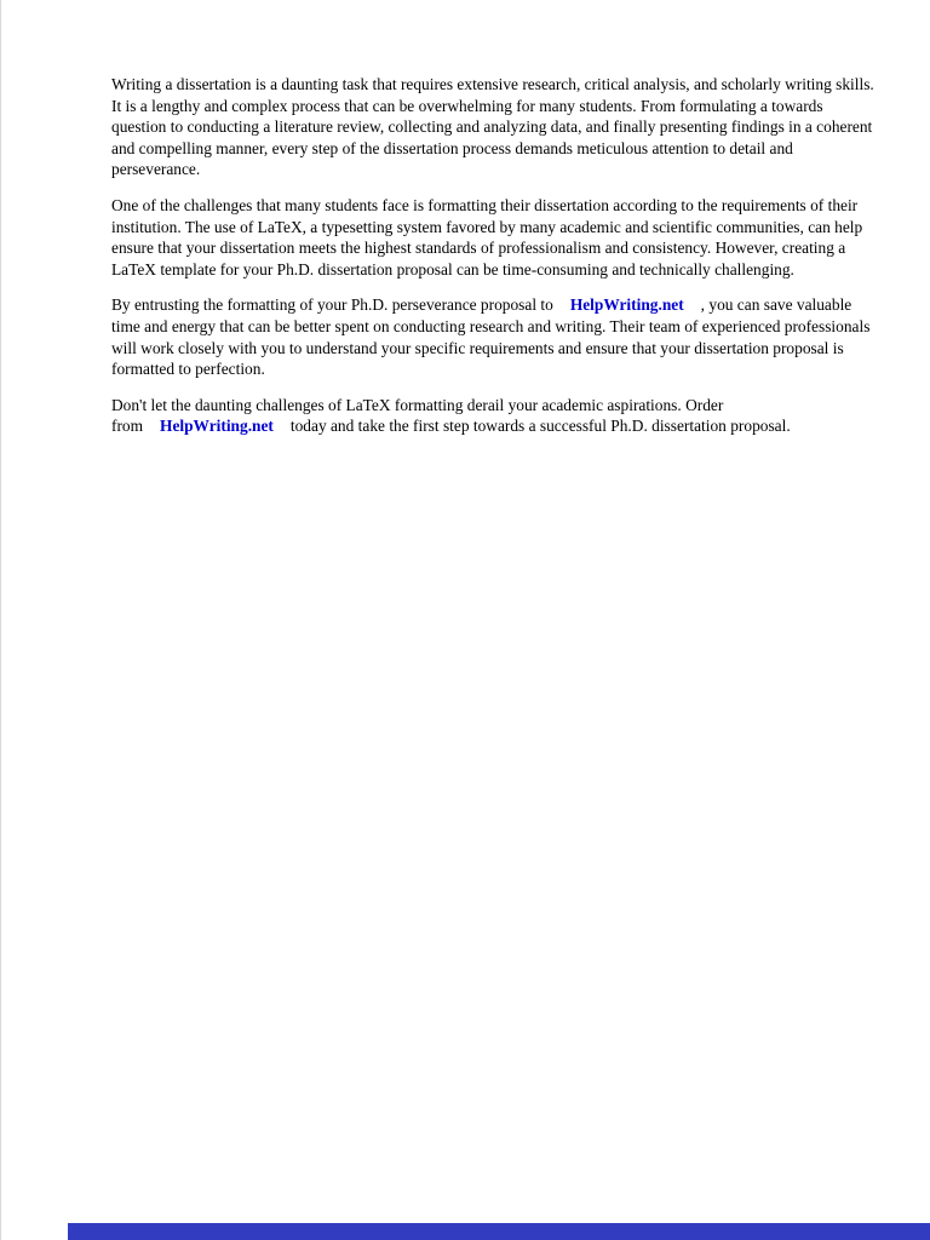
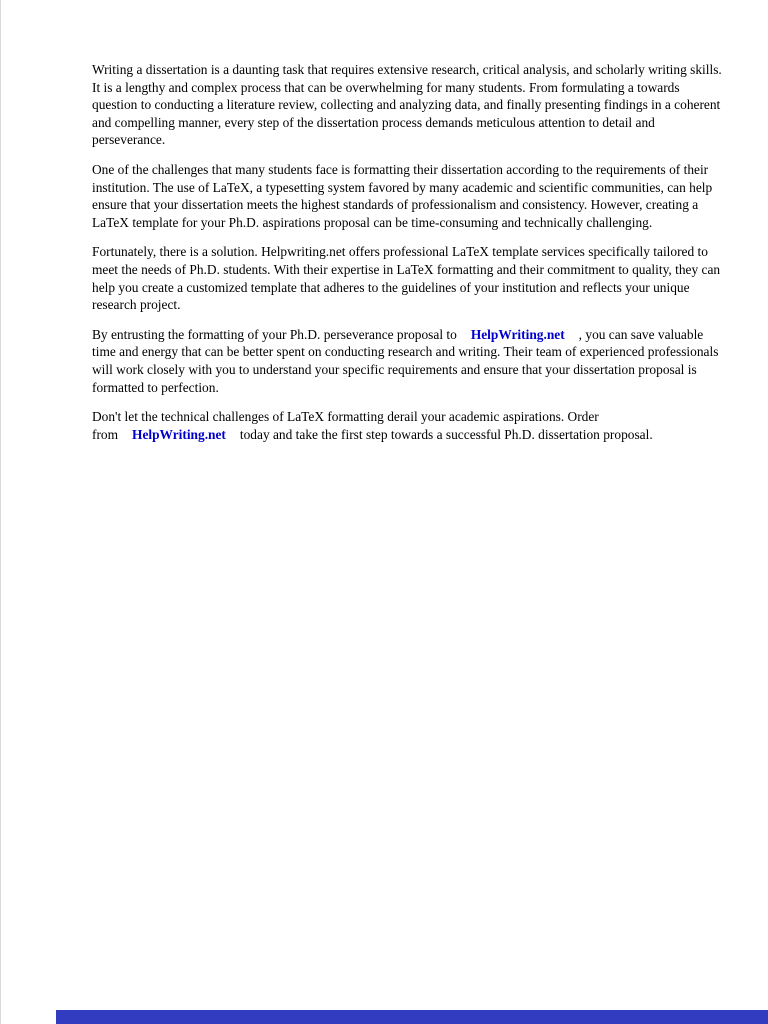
  Writing a dissertation is a daunting task that requires extensive research, critical analysis, and scholarly writing skills. It is a lengthy and complex process that can be overwhelming for many students. From formulating a towards question to conducting a literature review, collecting and analyzing data, and finally presenting findings in a coherent and compelling manner, every step of the dissertation process demands meticulous attention to detail and perseverance.
- One of the challenges that many students face is formatting their dissertation according to the requirements of their institution. The use of LaTeX, a typesetting system favored by many academic and scientific communities, can help ensure that your dissertation meets the highest standards of professionalism and consistency. However, creating a LaTeX template for your Ph.D. dissertation proposal can be time-consuming and technically challenging.
+ One of the challenges that many students face is formatting their dissertation according to the requirements of their institution. The use of LaTeX, a typesetting system favored by many academic and scientific communities, can help ensure that your dissertation meets the highest standards of professionalism and consistency. However, creating a LaTeX template for your Ph.D. aspirations proposal can be time-consuming and technically challenging.
+ Fortunately, there is a solution. Helpwriting.net offers professional LaTeX template services specifically tailored to meet the needs of Ph.D. students. With their expertise in LaTeX formatting and their commitment to quality, they can help you create a customized template that adheres to the guidelines of your institution and reflects your unique research project.
  By entrusting the formatting of your Ph.D. perseverance proposal to HelpWriting.net , you can save valuable time and energy that can be better spent on conducting research and writing. Their team of experienced professionals will work closely with you to understand your specific requirements and ensure that your dissertation proposal is formatted to perfection.
- Don't let the daunting challenges of LaTeX formatting derail your academic aspirations. Order from HelpWriting.net today and take the first step towards a successful Ph.D. dissertation proposal.
+ Don't let the technical challenges of LaTeX formatting derail your academic aspirations. Order from HelpWriting.net today and take the first step towards a successful Ph.D. dissertation proposal.
